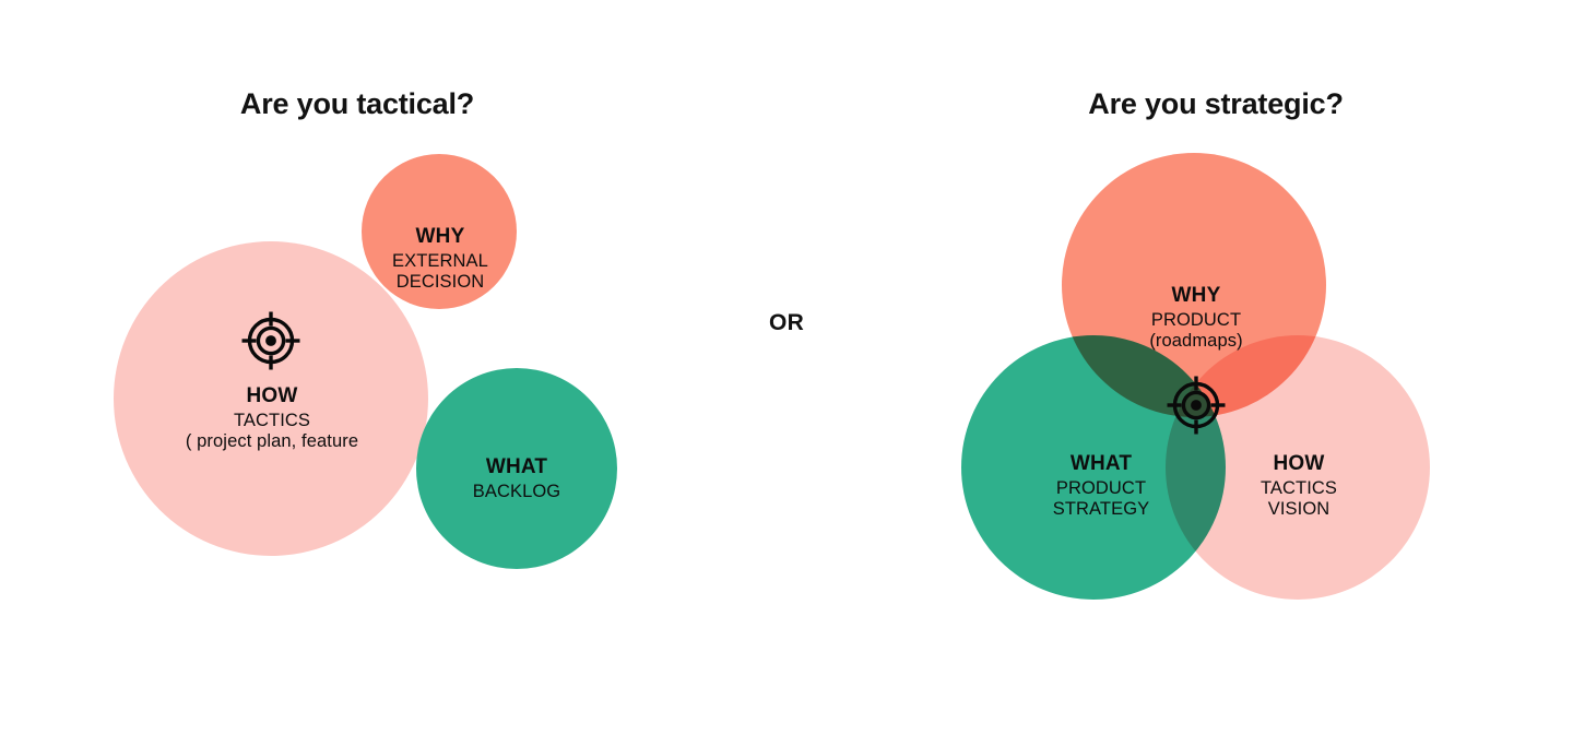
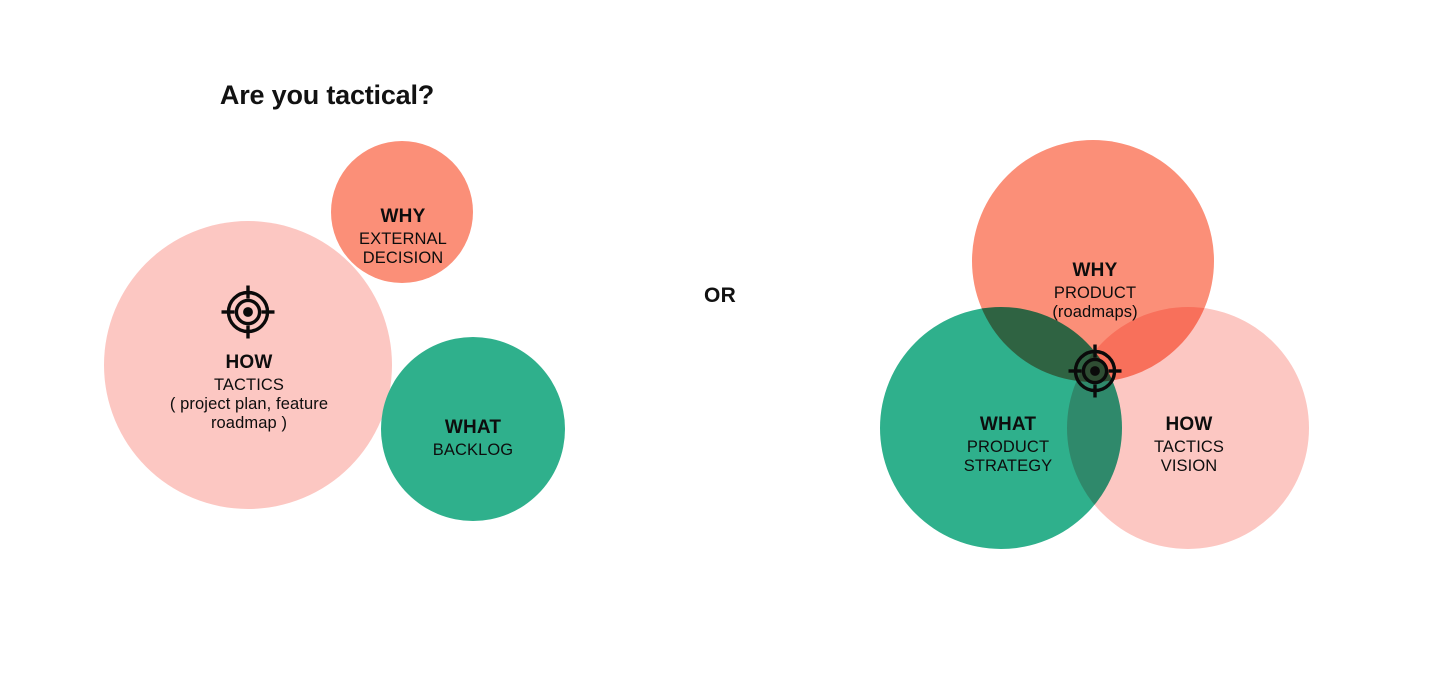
  HOW
  TACTICS
  ( project plan, feature
+ roadmap )
  WHY
  EXTERNAL
  DECISION
  WHAT
  BACKLOG
  WHY
  PRODUCT
  (roadmaps)
  WHAT
  PRODUCT
  STRATEGY
  HOW
  TACTICS
  VISION
  Are you tactical?
- Are you strategic?
  OR
